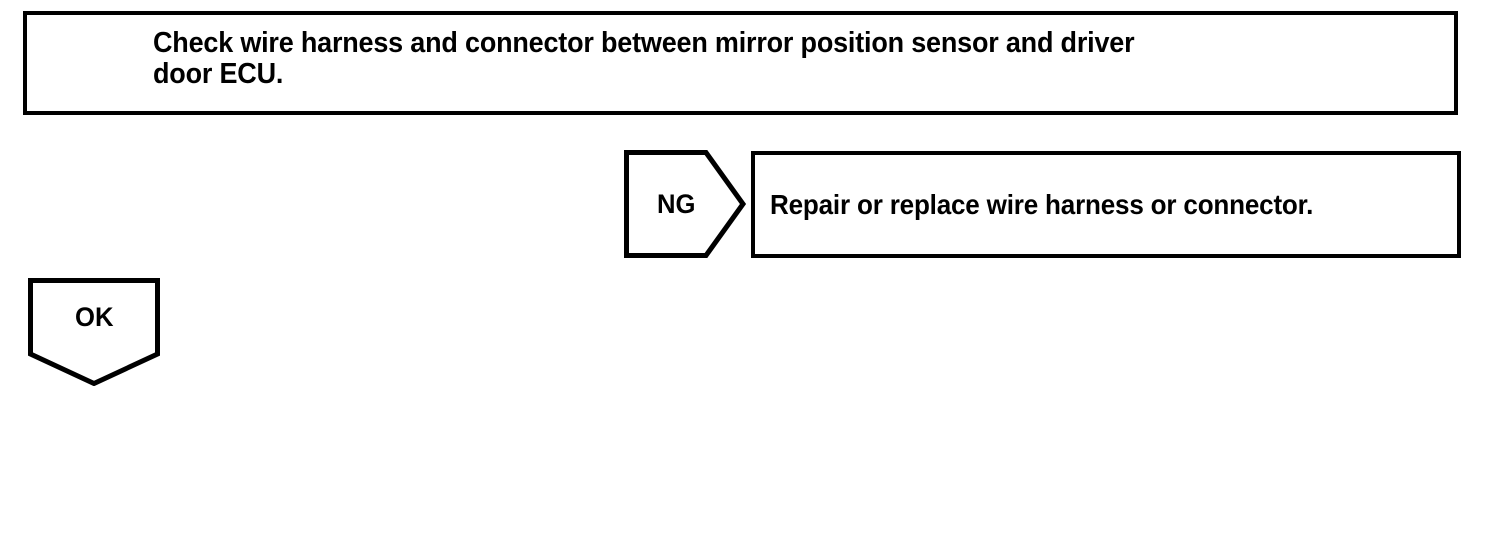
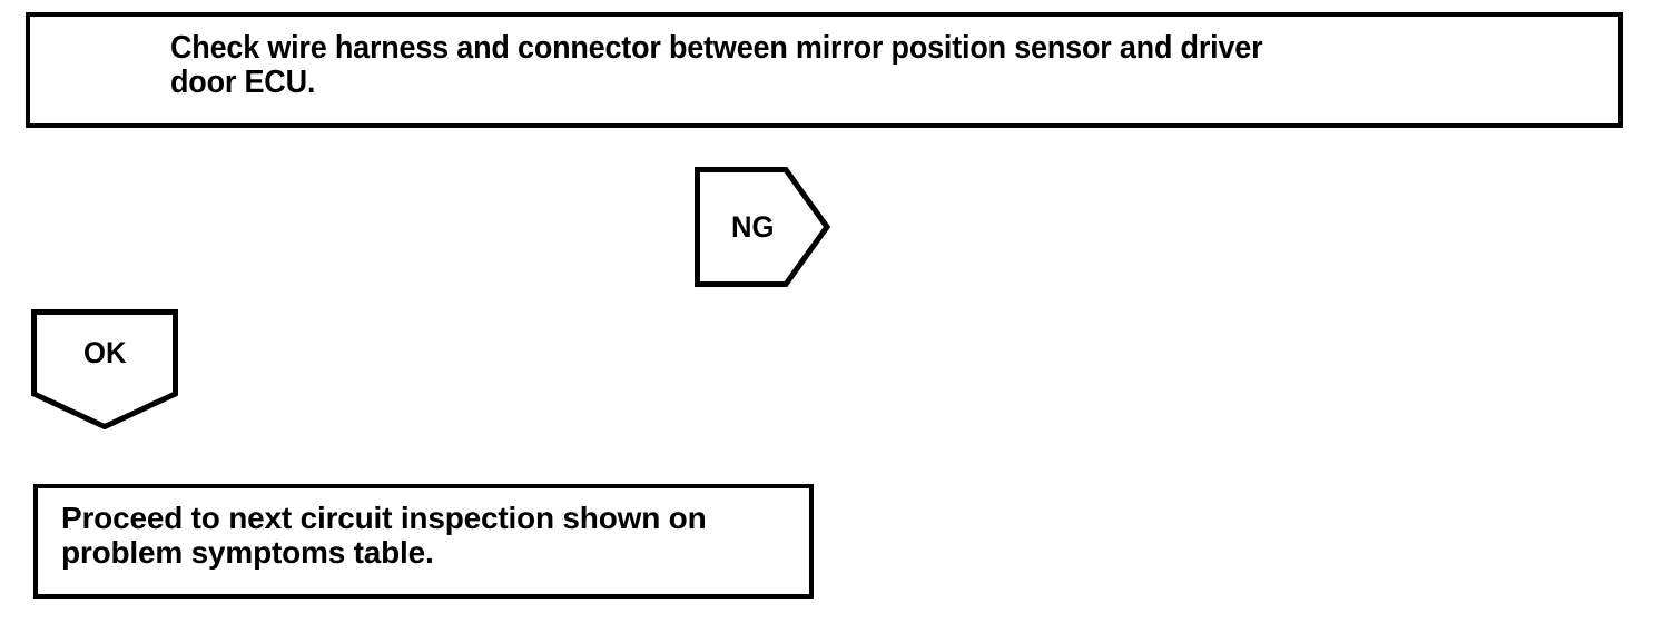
  Check wire harness and connector between mirror position sensor and driver
  door ECU.
  NG
- Repair or replace wire harness or connector.
  OK
+ Proceed to next circuit inspection shown on
+ problem symptoms table.
